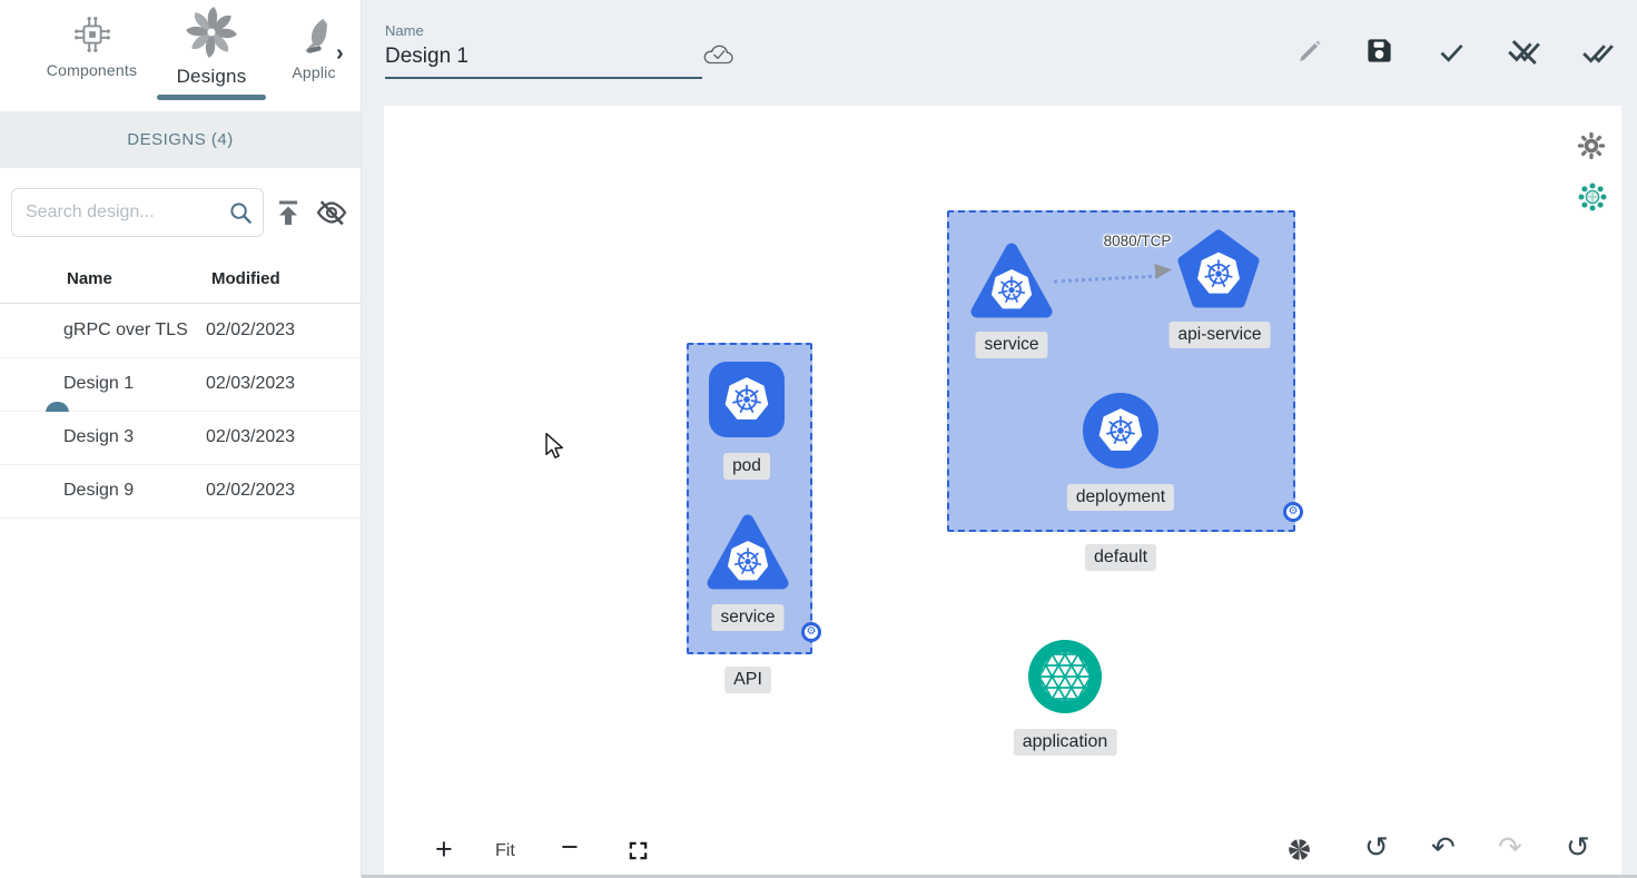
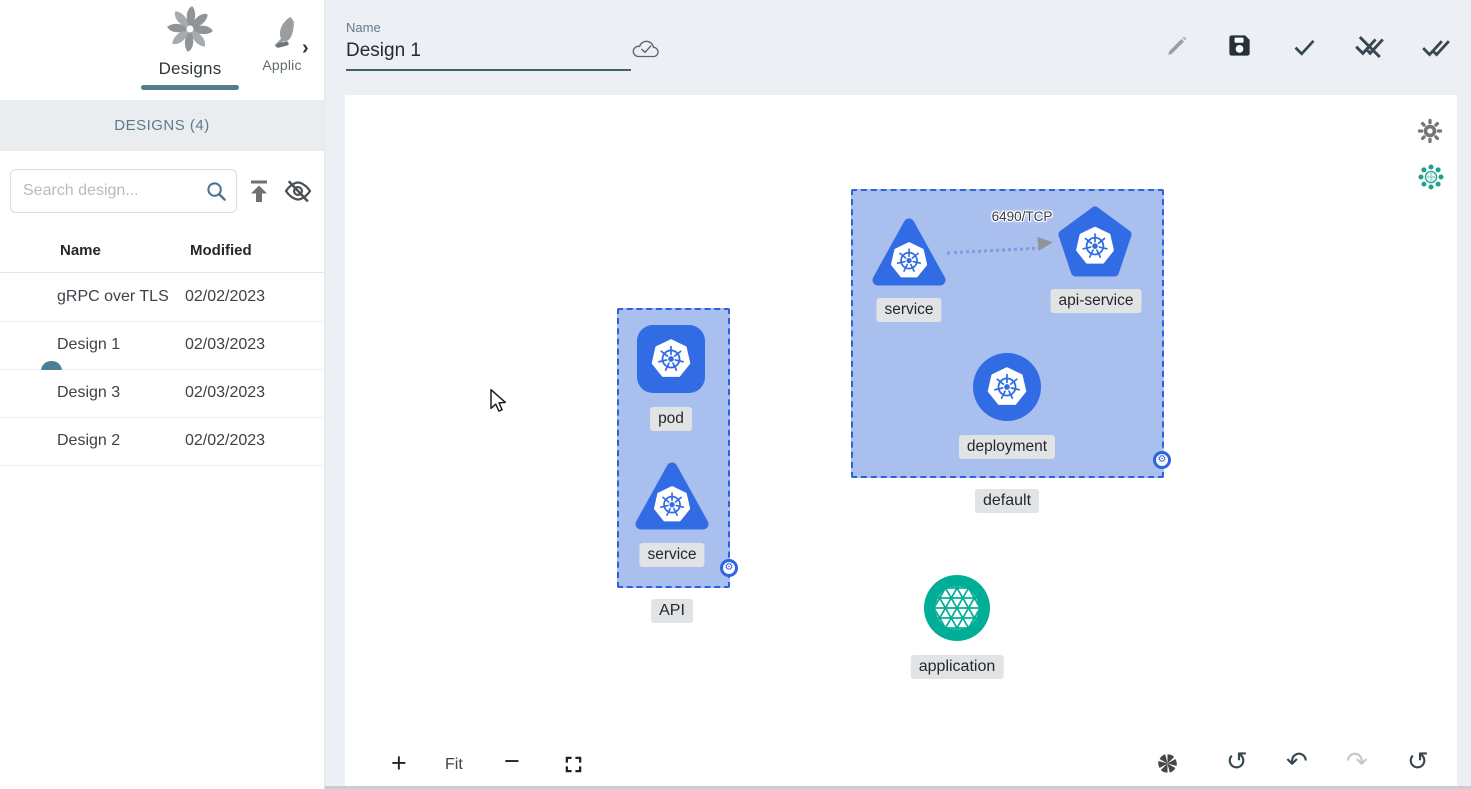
- Components
  Designs
  Applic
  ›
  DESIGNS (4)
  Search design...
  Name
  Modified
  gRPC over TLS
  02/02/2023
  Design 1
  02/03/2023
  Design 3
  02/03/2023
- Design 9
+ Design 2
  02/02/2023
  Name
  Design 1
  pod
  service
  ⚙
  API
  service
  api-service
- 8080/TCP
+ 6490/TCP
  deployment
  ⚙
  default
  application
  +
  Fit
  −
  ↺
  ↶
  ↷
  ↺
